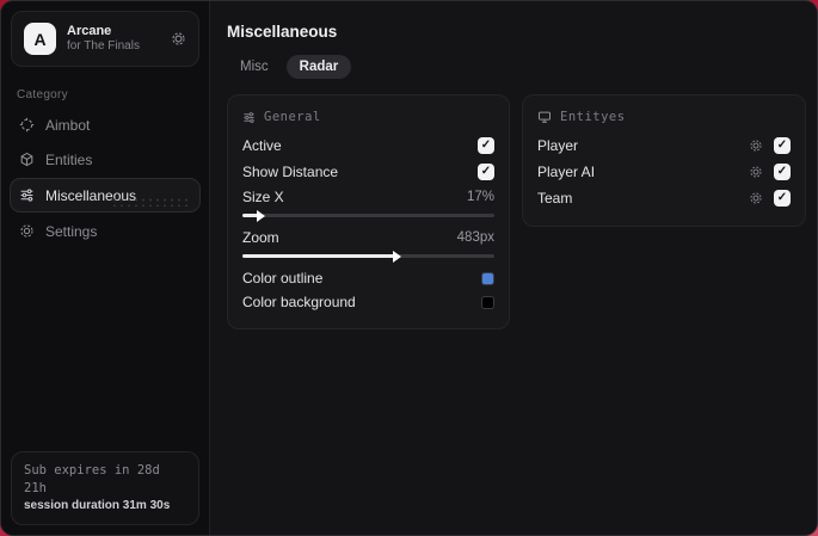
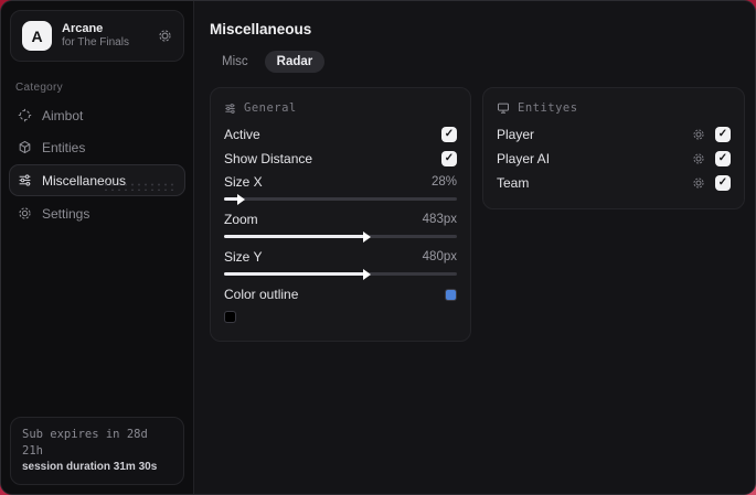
  A
  Arcane
  for The Finals
  Category
  Aimbot
  Entities
  Miscellaneous
  Settings
  Sub expires in 28d 21h
  session duration 31m 30s
  Miscellaneous
  Misc
  Radar
  General
  Active
  ✓
  Show Distance
  ✓
  Size X
- 17%
+ 28%
  Zoom
  483px
+ Size Y
+ 480px
  Color outline
- Color background
  Entityes
  Player
  ✓
  Player AI
  ✓
  Team
  ✓
